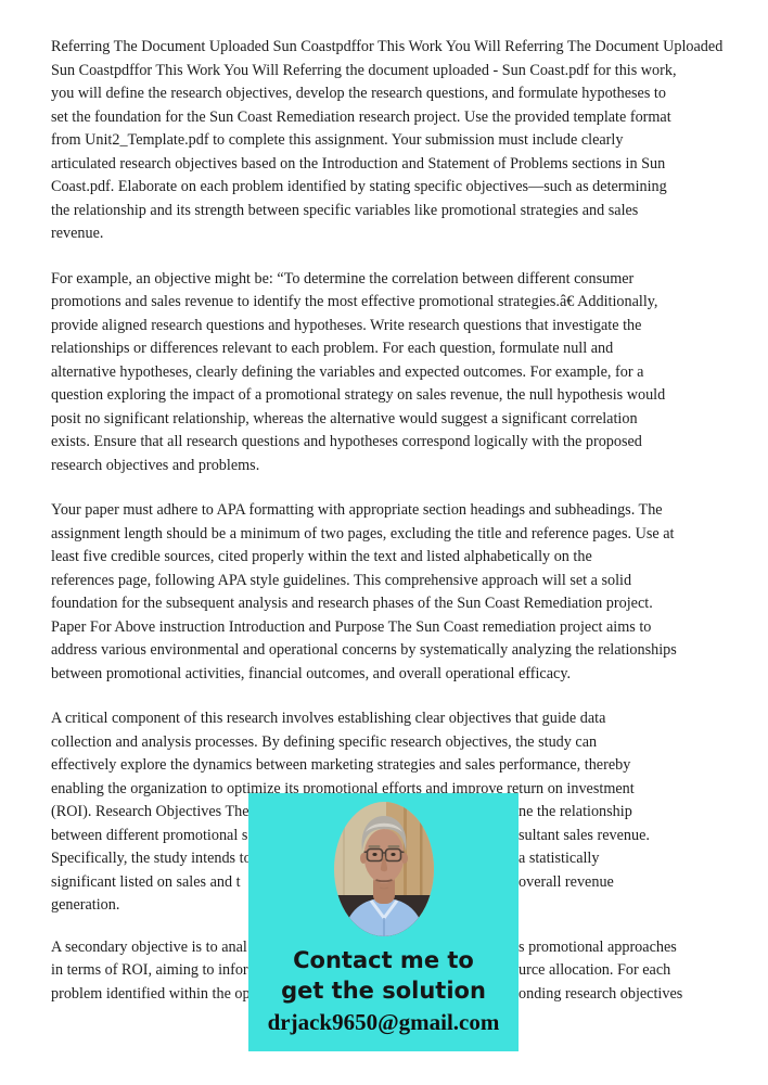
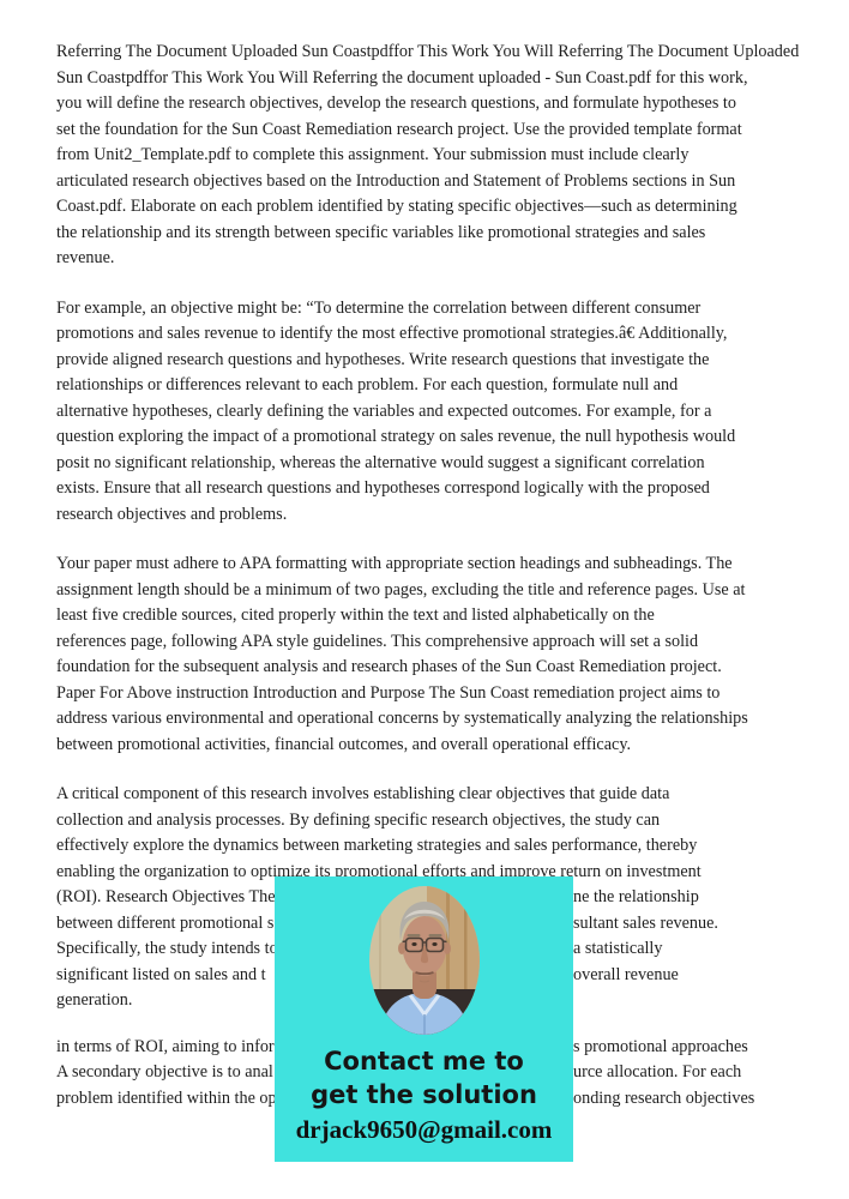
  Referring The Document Uploaded Sun Coastpdffor This Work You Will Referring The Document Uploaded
  Sun Coastpdffor This Work You Will Referring the document uploaded - Sun Coast.pdf for this work,
  you will define the research objectives, develop the research questions, and formulate hypotheses to
  set the foundation for the Sun Coast Remediation research project. Use the provided template format
  from Unit2_Template.pdf to complete this assignment. Your submission must include clearly
  articulated research objectives based on the Introduction and Statement of Problems sections in Sun
  Coast.pdf. Elaborate on each problem identified by stating specific objectives—such as determining
  the relationship and its strength between specific variables like promotional strategies and sales
  revenue.
  For example, an objective might be: “To determine the correlation between different consumer
  promotions and sales revenue to identify the most effective promotional strategies.â€ Additionally,
  provide aligned research questions and hypotheses. Write research questions that investigate the
  relationships or differences relevant to each problem. For each question, formulate null and
  alternative hypotheses, clearly defining the variables and expected outcomes. For example, for a
  question exploring the impact of a promotional strategy on sales revenue, the null hypothesis would
  posit no significant relationship, whereas the alternative would suggest a significant correlation
  exists. Ensure that all research questions and hypotheses correspond logically with the proposed
  research objectives and problems.
  Your paper must adhere to APA formatting with appropriate section headings and subheadings. The
  assignment length should be a minimum of two pages, excluding the title and reference pages. Use at
  least five credible sources, cited properly within the text and listed alphabetically on the
  references page, following APA style guidelines. This comprehensive approach will set a solid
  foundation for the subsequent analysis and research phases of the Sun Coast Remediation project.
  Paper For Above instruction Introduction and Purpose The Sun Coast remediation project aims to
  address various environmental and operational concerns by systematically analyzing the relationships
  between promotional activities, financial outcomes, and overall operational efficacy.
  A critical component of this research involves establishing clear objectives that guide data
  collection and analysis processes. By defining specific research objectives, the study can
  effectively explore the dynamics between marketing strategies and sales performance, thereby
  enabling the organization to optimize its promotional efforts and improve return on investment
  (ROI). Research Objectives The
  ne the relationship
  between different promotional s
  sultant sales revenue.
  Specifically, the study intends t
  a statistically
  significant listed on sales and t
  overall revenue
  generation.
- A secondary objective is to anal
+ in terms of ROI, aiming to infor
  s promotional approaches
- in terms of ROI, aiming to infor
+ A secondary objective is to anal
  urce allocation. For each
  problem identified within the op
  onding research objectives
  Contact me to
  get the solution
  drjack9650@gmail.com
